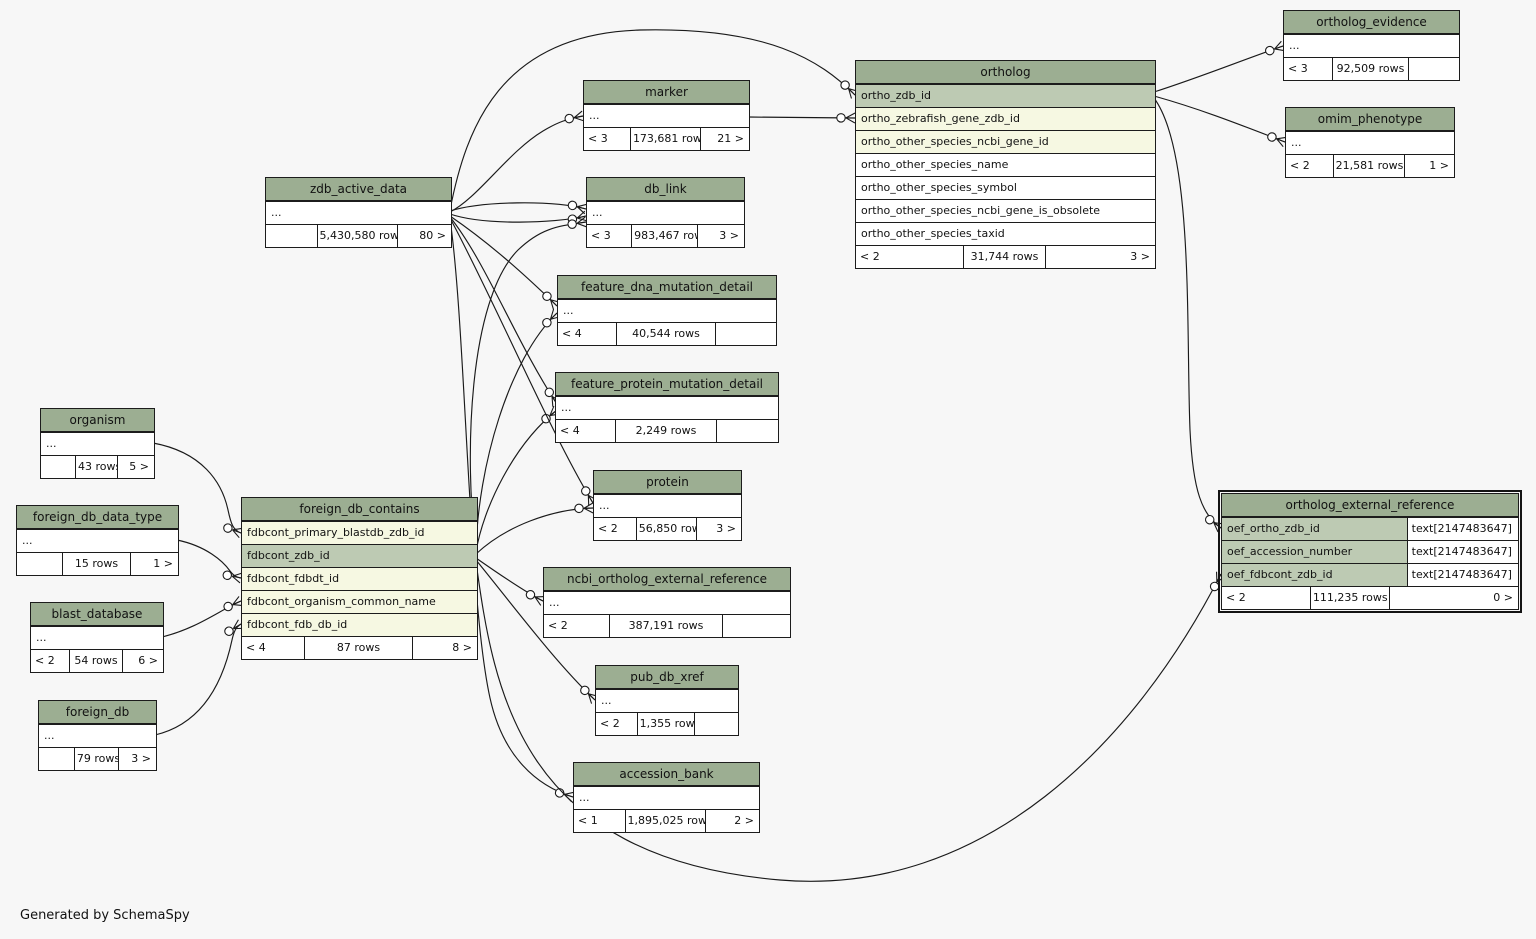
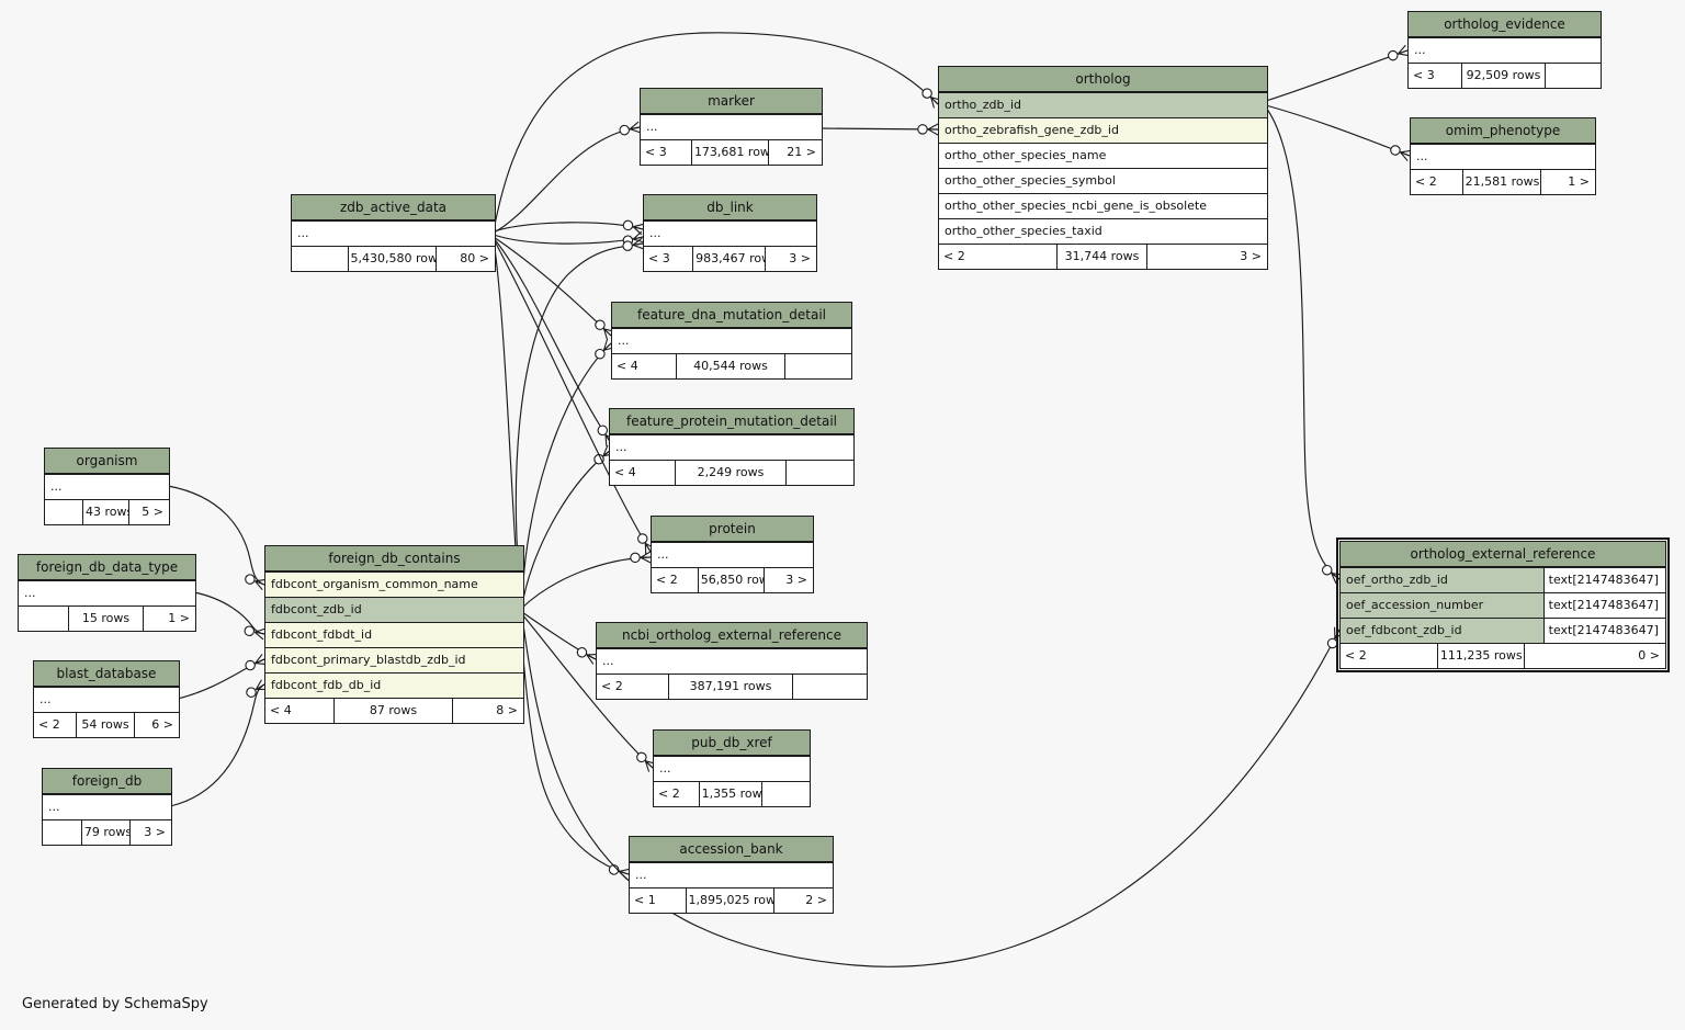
  organism
  ...
  43 row
  5 >
  foreign_db_data_type
  ...
  15 rows
  1 >
  blast_database
  ...
  < 2
  54 rows
  6 >
  foreign_db
  ...
  79 rows
  3 >
  foreign_db_contains
- fdbcont_primary_blastdb_zdb_id
+ fdbcont_organism_common_name
  fdbcont_zdb_id
  fdbcont_fdbdt_id
- fdbcont_organism_common_name
+ fdbcont_primary_blastdb_zdb_id
  fdbcont_fdb_db_id
  < 4
  87 rows
  8 >
  zdb_active_data
  ...
  5,430,580 row
  80 >
  marker
  ...
  < 3
  173,681 row
  21 >
  db_link
  ...
  < 3
  983,467 ro
  3 >
  feature_dna_mutation_detail
  ...
  < 4
  40,544 rows
  feature_protein_mutation_detail
  ...
  < 4
  2,249 rows
  protein
  ...
  < 2
  56,850 ro
  3 >
  ncbi_ortholog_external_reference
  ...
  < 2
  387,191 rows
  pub_db_xref
  ...
  < 2
  1,355 row
  accession_bank
  ...
  < 1
  1,895,025 row
  2 >
  ortholog
  ortho_zdb_id
  ortho_zebrafish_gene_zdb_id
- ortho_other_species_ncbi_gene_id
  ortho_other_species_name
  ortho_other_species_symbol
  ortho_other_species_ncbi_gene_is_obsolete
  ortho_other_species_taxid
  < 2
  31,744 rows
  3 >
  ortholog_evidence
  ...
  < 3
  92,509 rows
  omim_phenotype
  ...
  < 2
  21,581 rows
  1 >
  ortholog_external_reference
  oef_ortho_zdb_id
  text[2147483647]
  oef_accession_number
  text[2147483647]
  oef_fdbcont_zdb_id
  text[2147483647]
  < 2
  111,235 rows
  0 >
  Generated by SchemaSpy
